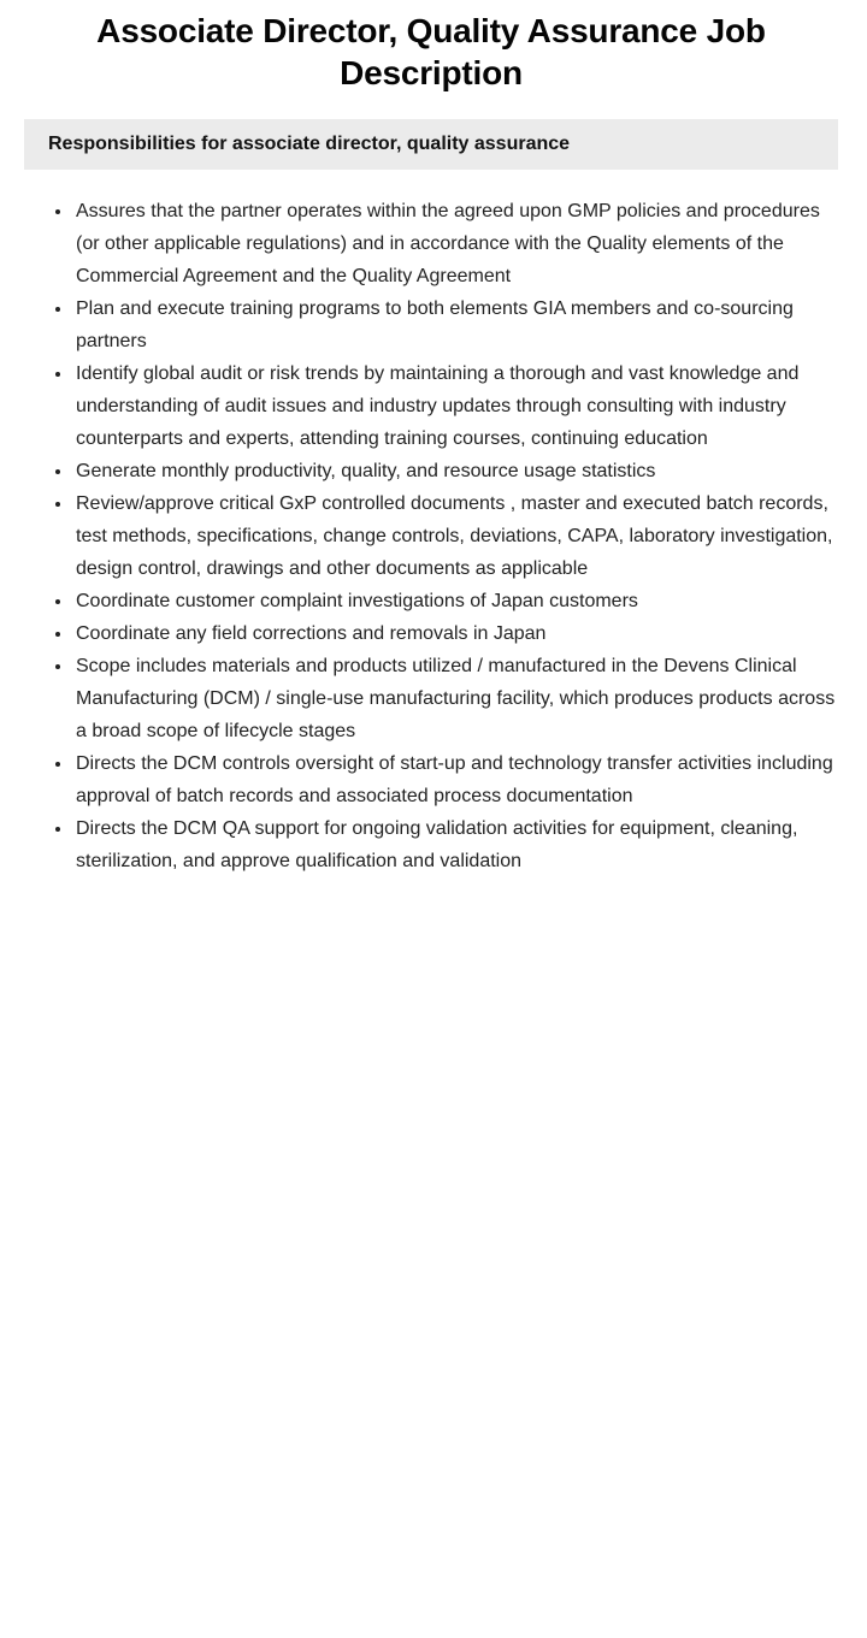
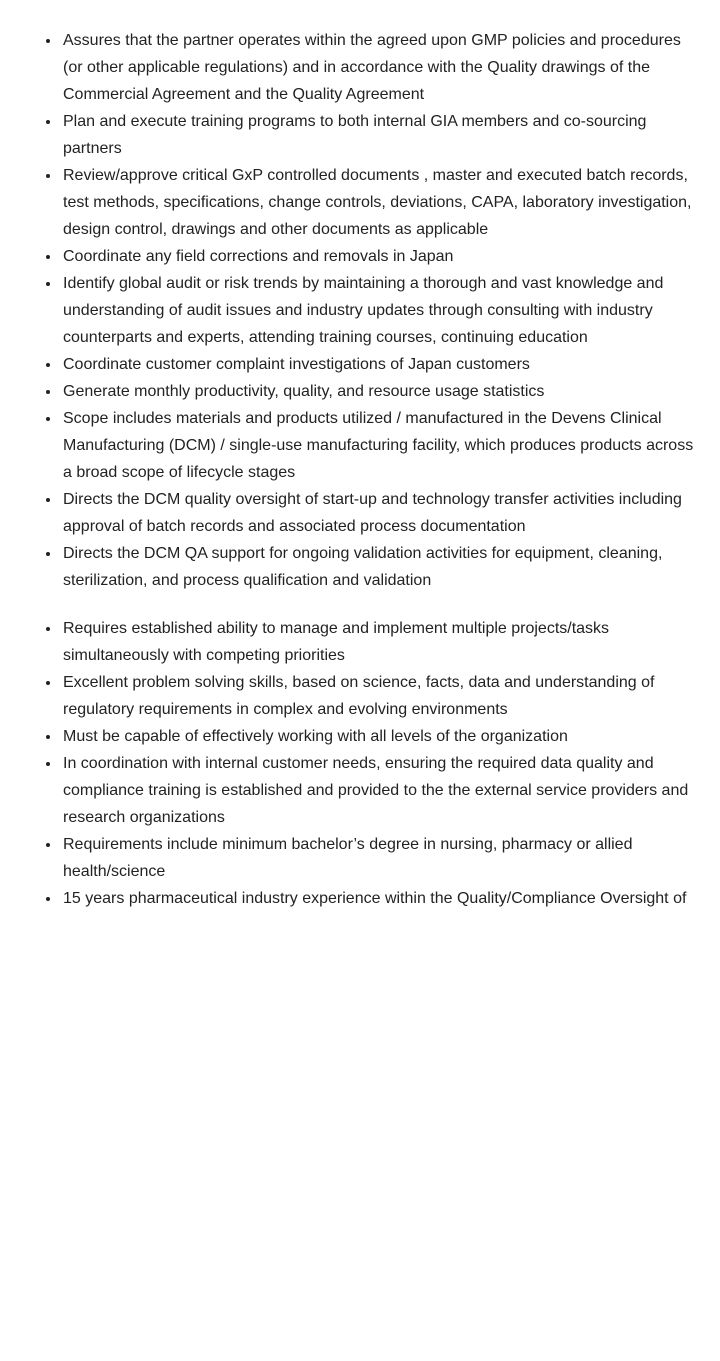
- Associate Director, Quality Assurance Job Description
- Responsibilities for associate director, quality assurance
- Assures that the partner operates within the agreed upon GMP policies and procedures (or other applicable regulations) and in accordance with the Quality elements of the Commercial Agreement and the Quality Agreement
+ Assures that the partner operates within the agreed upon GMP policies and procedures (or other applicable regulations) and in accordance with the Quality drawings of the Commercial Agreement and the Quality Agreement
- Plan and execute training programs to both elements GIA members and co-sourcing partners
+ Plan and execute training programs to both internal GIA members and co-sourcing partners
- Identify global audit or risk trends by maintaining a thorough and vast knowledge and understanding of audit issues and industry updates through consulting with industry counterparts and experts, attending training courses, continuing education
+ Review/approve critical GxP controlled documents , master and executed batch records, test methods, specifications, change controls, deviations, CAPA, laboratory investigation, design control, drawings and other documents as applicable
- Generate monthly productivity, quality, and resource usage statistics
+ Coordinate any field corrections and removals in Japan
- Review/approve critical GxP controlled documents , master and executed batch records, test methods, specifications, change controls, deviations, CAPA, laboratory investigation, design control, drawings and other documents as applicable
+ Identify global audit or risk trends by maintaining a thorough and vast knowledge and understanding of audit issues and industry updates through consulting with industry counterparts and experts, attending training courses, continuing education
  Coordinate customer complaint investigations of Japan customers
- Coordinate any field corrections and removals in Japan
+ Generate monthly productivity, quality, and resource usage statistics
  Scope includes materials and products utilized / manufactured in the Devens Clinical Manufacturing (DCM) / single-use manufacturing facility, which produces products across a broad scope of lifecycle stages
- Directs the DCM controls oversight of start-up and technology transfer activities including approval of batch records and associated process documentation
+ Directs the DCM quality oversight of start-up and technology transfer activities including approval of batch records and associated process documentation
- Directs the DCM QA support for ongoing validation activities for equipment, cleaning, sterilization, and approve qualification and validation
+ Directs the DCM QA support for ongoing validation activities for equipment, cleaning, sterilization, and process qualification and validation
+ Requires established ability to manage and implement multiple projects/tasks simultaneously with competing priorities
+ Excellent problem solving skills, based on science, facts, data and understanding of regulatory requirements in complex and evolving environments
+ Must be capable of effectively working with all levels of the organization
+ In coordination with internal customer needs, ensuring the required data quality and compliance training is established and provided to the the external service providers and research organizations
+ Requirements include minimum bachelor’s degree in nursing, pharmacy or allied health/science
+ 15 years pharmaceutical industry experience within the Quality/Compliance Oversight of
